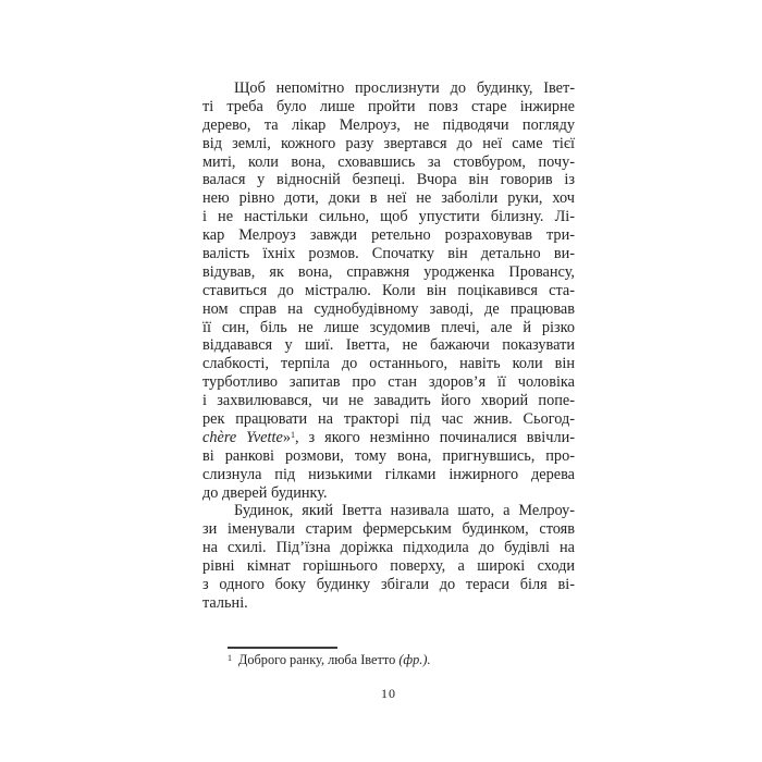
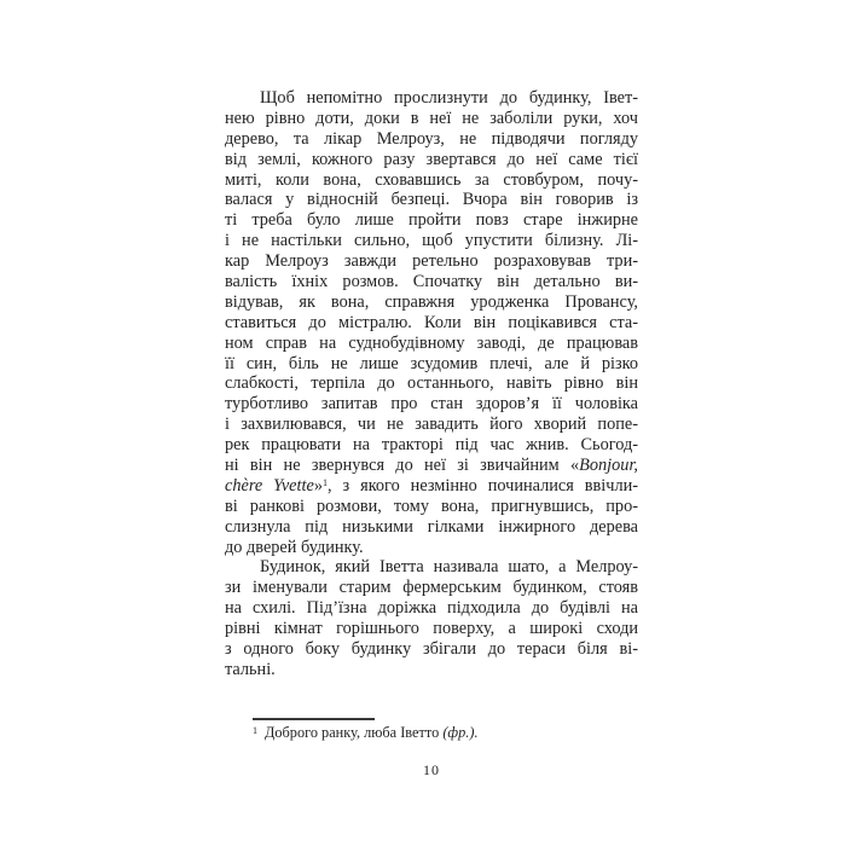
  Щоб непомітно прослизнути до будинку, Івет-
- ті треба було лише пройти повз старе інжирне
+ нею рівно доти, доки в неї не заболіли руки, хоч
  дерево, та лікар Мелроуз, не підводячи погляду
  від землі, кожного разу звертався до неї саме тієї
  миті, коли вона, сховавшись за стовбуром, почу-
  валася у відносній безпеці. Вчора він говорив із
- нею рівно доти, доки в неї не заболіли руки, хоч
+ ті треба було лише пройти повз старе інжирне
  і не настільки сильно, щоб упустити білизну. Лі-
  кар Мелроуз завжди ретельно розраховував три-
  валість їхніх розмов. Спочатку він детально ви-
  відував, як вона, справжня уродженка Провансу,
  ставиться до містралю. Коли він поцікавився ста-
  ном справ на суднобудівному заводі, де працював
  її син, біль не лише зсудомив плечі, але й різко
- віддавався у шиї. Іветта, не бажаючи показувати
- слабкості, терпіла до останнього, навіть коли він
+ слабкості, терпіла до останнього, навіть рівно він
  турботливо запитав про стан здоров’я її чоловіка
  і захвилювався, чи не завадить його хворий попе-
  рек працювати на тракторі під час жнив. Сьогод-
+ ні він не звернувся до неї зі звичайним «Bonjour,
  chère Yvette»1, з якого незмінно починалися ввічли-
  ві ранкові розмови, тому вона, пригнувшись, про-
  слизнула під низькими гілками інжирного дерева
  до дверей будинку.
  Будинок, який Іветта називала шато, а Мелроу-
  зи іменували старим фермерським будинком, стояв
  на схилі. Під’їзна доріжка підходила до будівлі на
  рівні кімнат горішнього поверху, а широкі сходи
  з одного боку будинку збігали до тераси біля ві-
  тальні.
  1 Доброго ранку, люба Іветто (фр.).
  10
